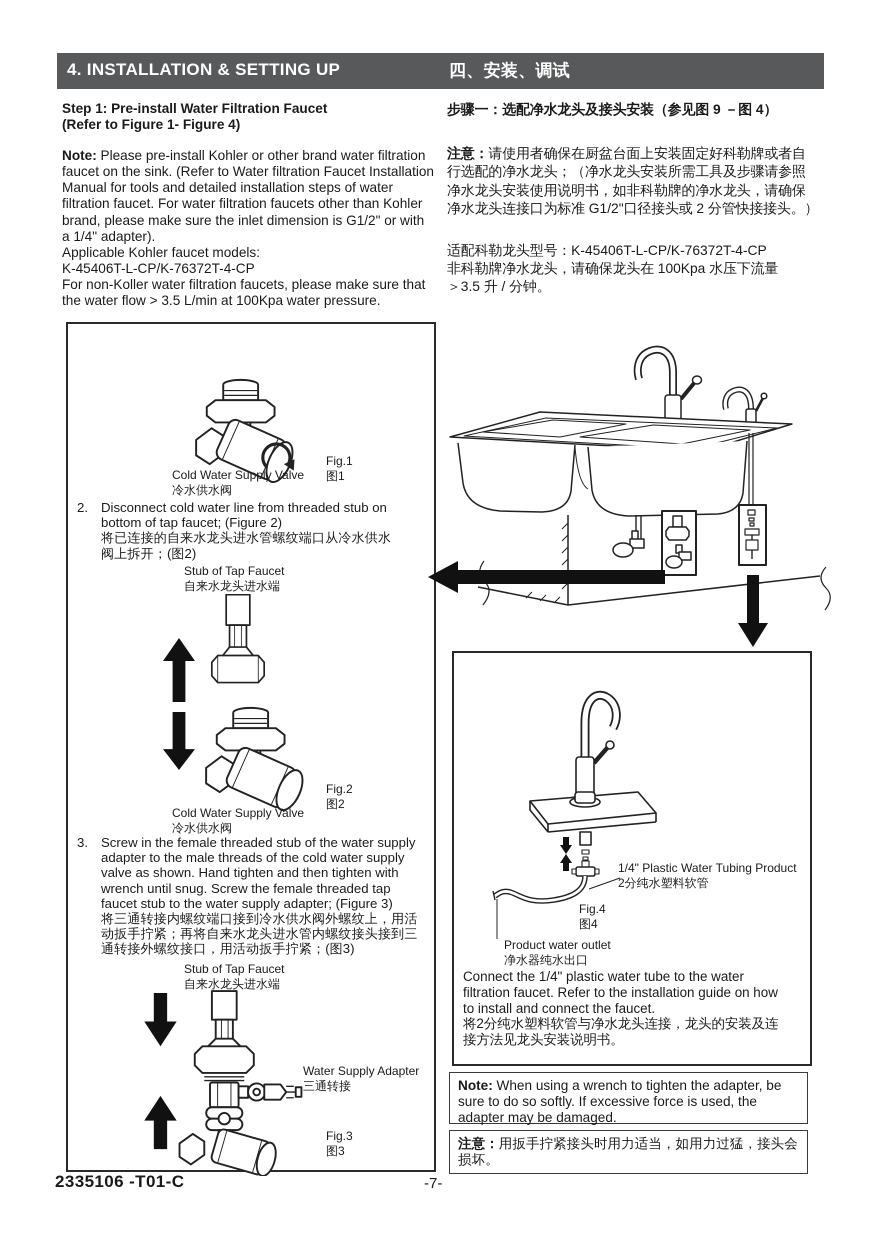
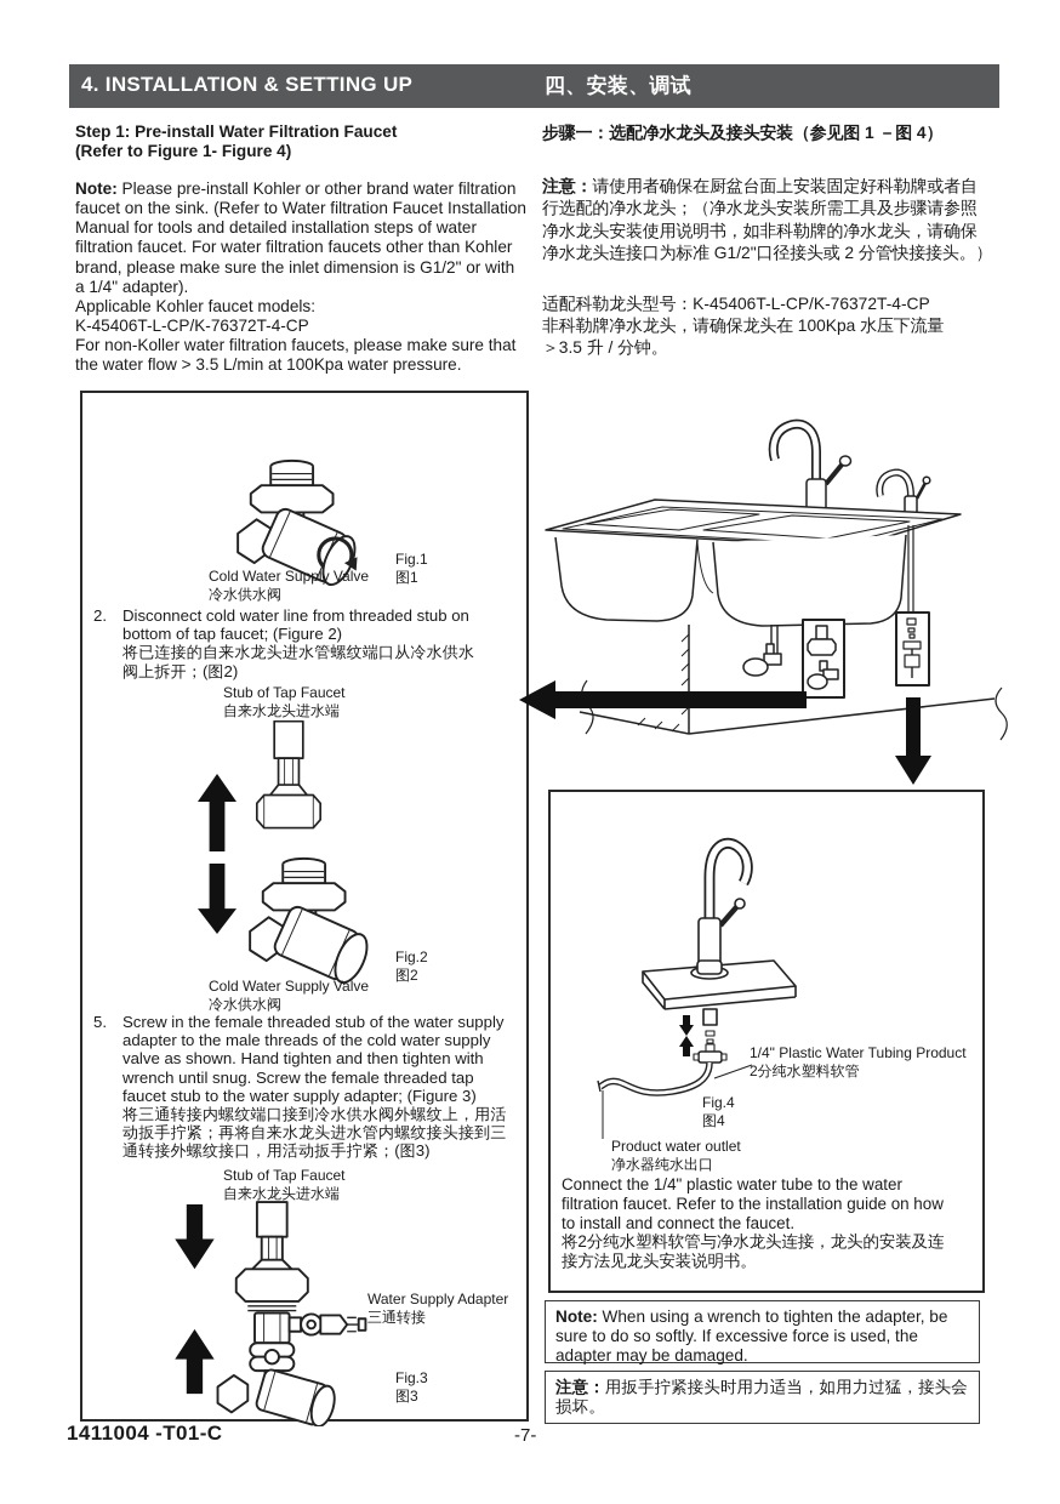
  4. INSTALLATION & SETTING UP
  四、安装、调试
  Step 1: Pre-install Water Filtration Faucet
  (Refer to Figure 1- Figure 4)
  Note: Please pre-install Kohler or other brand water filtration
  faucet on the sink. (Refer to Water filtration Faucet Installation
  Manual for tools and detailed installation steps of water
  filtration faucet. For water filtration faucets other than Kohler
  brand, please make sure the inlet dimension is G1/2" or with
  a 1/4" adapter).
  Applicable Kohler faucet models:
  K-45406T-L-CP/K-76372T-4-CP
  For non-Koller water filtration faucets, please make sure that
  the water flow > 3.5 L/min at 100Kpa water pressure.
- 步骤一：选配净水龙头及接头安装（参见图 9 －图 4）
+ 步骤一：选配净水龙头及接头安装（参见图 1 －图 4）
  注意：请使用者确保在厨盆台面上安装固定好科勒牌或者自
  行选配的净水龙头；（净水龙头安装所需工具及步骤请参照
  净水龙头安装使用说明书，如非科勒牌的净水龙头，请确保
  净水龙头连接口为标准 G1/2"口径接头或 2 分管快接接头。）
  适配科勒龙头型号：K-45406T-L-CP/K-76372T-4-CP
  非科勒牌净水龙头，请确保龙头在 100Kpa 水压下流量
  ＞3.5 升 / 分钟。
  Cold Water Supply Valve
  冷水供水阀
  Fig.1
  图1
  2.
  Disconnect cold water line from threaded stub on
  bottom of tap faucet; (Figure 2)
  将已连接的自来水龙头进水管螺纹端口从冷水供水
  阀上拆开；(图2)
  Stub of Tap Faucet
  自来水龙头进水端
  Fig.2
  图2
  Cold Water Supply Valve
  冷水供水阀
- 3.
+ 5.
  Screw in the female threaded stub of the water supply
  adapter to the male threads of the cold water supply
  valve as shown. Hand tighten and then tighten with
  wrench until snug. Screw the female threaded tap
  faucet stub to the water supply adapter; (Figure 3)
  将三通转接内螺纹端口接到冷水供水阀外螺纹上，用活
  动扳手拧紧；再将自来水龙头进水管内螺纹接头接到三
  通转接外螺纹接口，用活动扳手拧紧；(图3)
  Stub of Tap Faucet
  自来水龙头进水端
  Water Supply Adapter
  三通转接
  Fig.3
  图3
  1/4" Plastic Water Tubing Product
  2分纯水塑料软管
  Fig.4
  图4
  Product water outlet
  净水器纯水出口
  Connect the 1/4" plastic water tube to the water
  filtration faucet. Refer to the installation guide on how
  to install and connect the faucet.
  将2分纯水塑料软管与净水龙头连接，龙头的安装及连
  接方法见龙头安装说明书。
  Note: When using a wrench to tighten the adapter, be
  sure to do so softly. If excessive force is used, the
  adapter may be damaged.
  注意：用扳手拧紧接头时用力适当，如用力过猛，接头会
  损坏。
- 2335106 -T01-C
+ 1411004 -T01-C
  -7-
